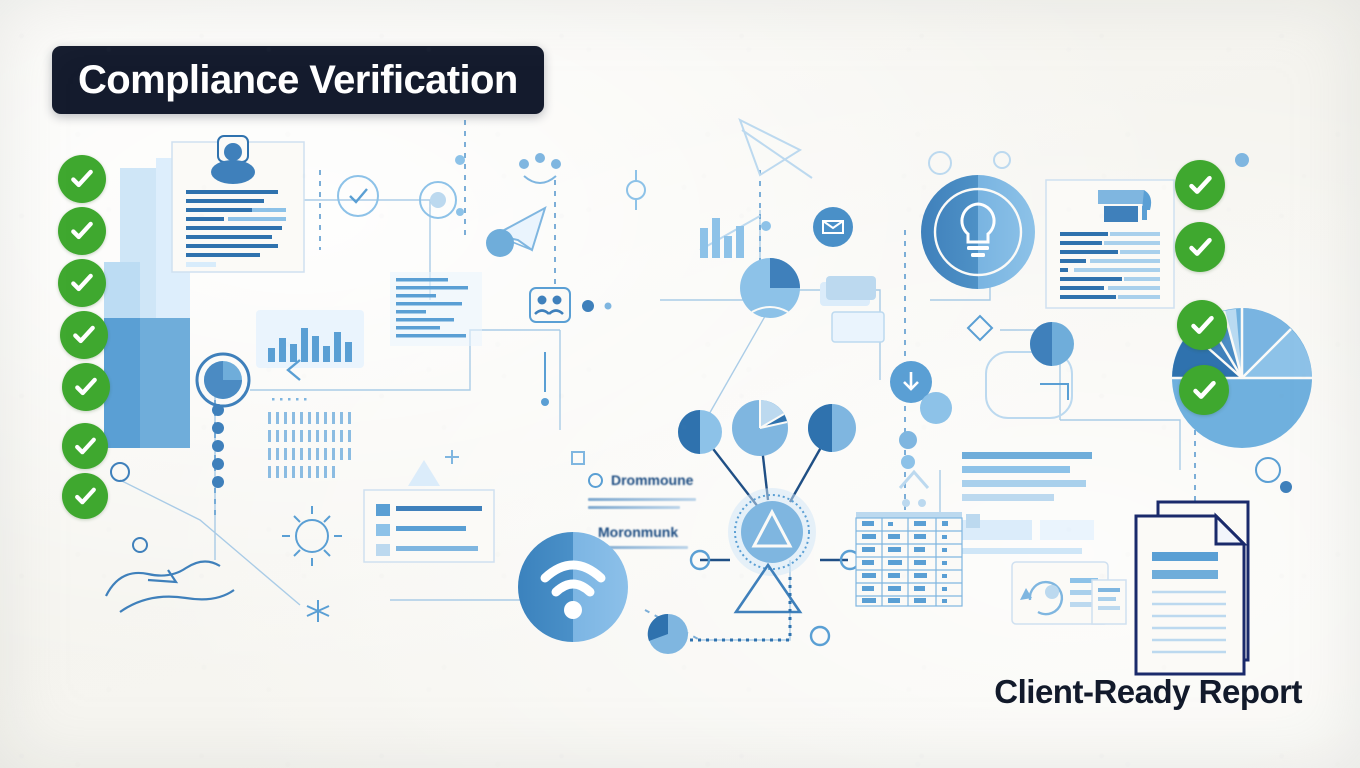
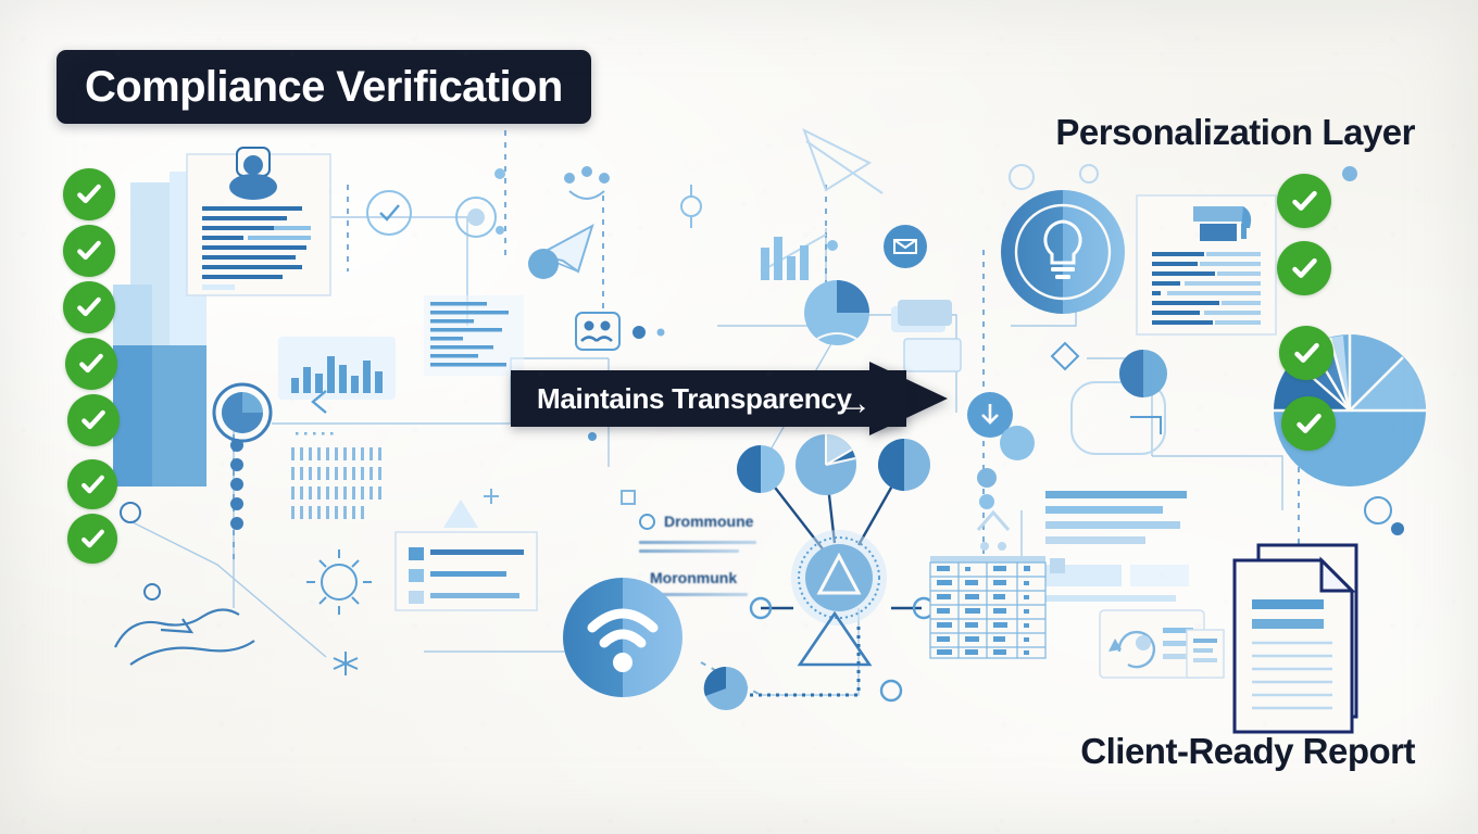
  Drommoune
  Moronmunk
  Compliance Verification
+ Maintains Transparency
+ →
+ Personalization Layer
  Client-Ready Report
